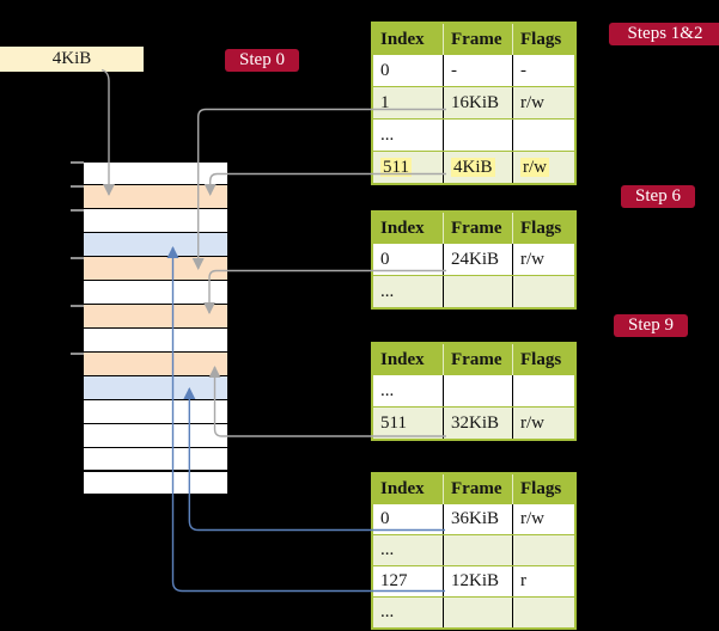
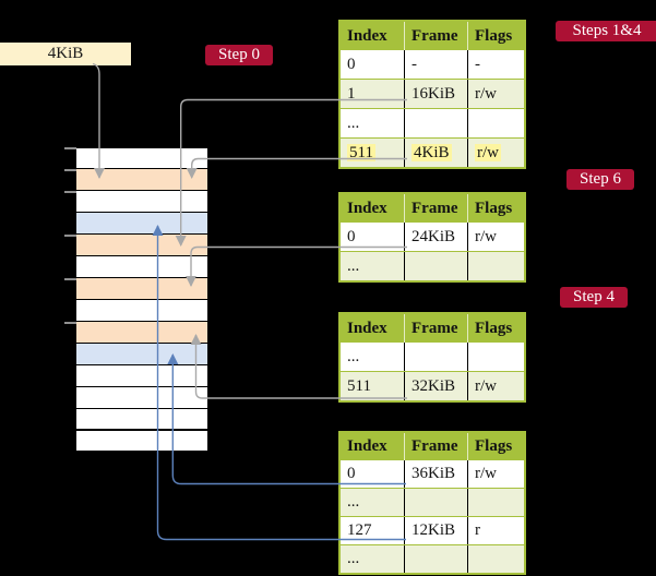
  4KiB
  Step 0
- Steps 1&2
+ Steps 1&4
  Step 6
- Step 9
+ Step 4
  Index
  Frame
  Flags
  0
  -
  -
  1
  16KiB
  r/w
  ...
  511
  4KiB
  r/w
  Index
  Frame
  Flags
  0
  24KiB
  r/w
  ...
  Index
  Frame
  Flags
  ...
  511
  32KiB
  r/w
  Index
  Frame
  Flags
  0
  36KiB
  r/w
  ...
  127
  12KiB
  r
  ...
